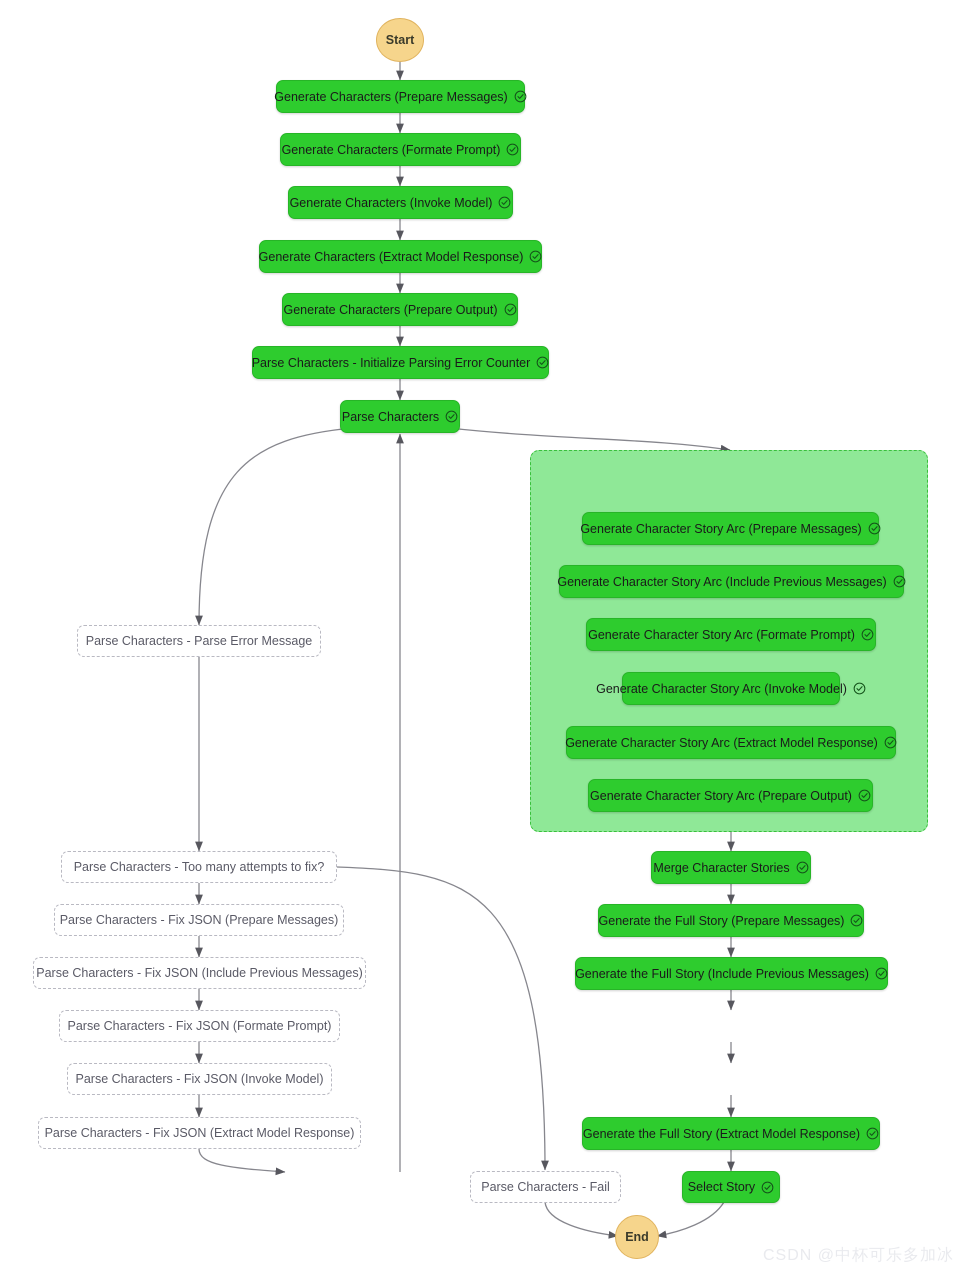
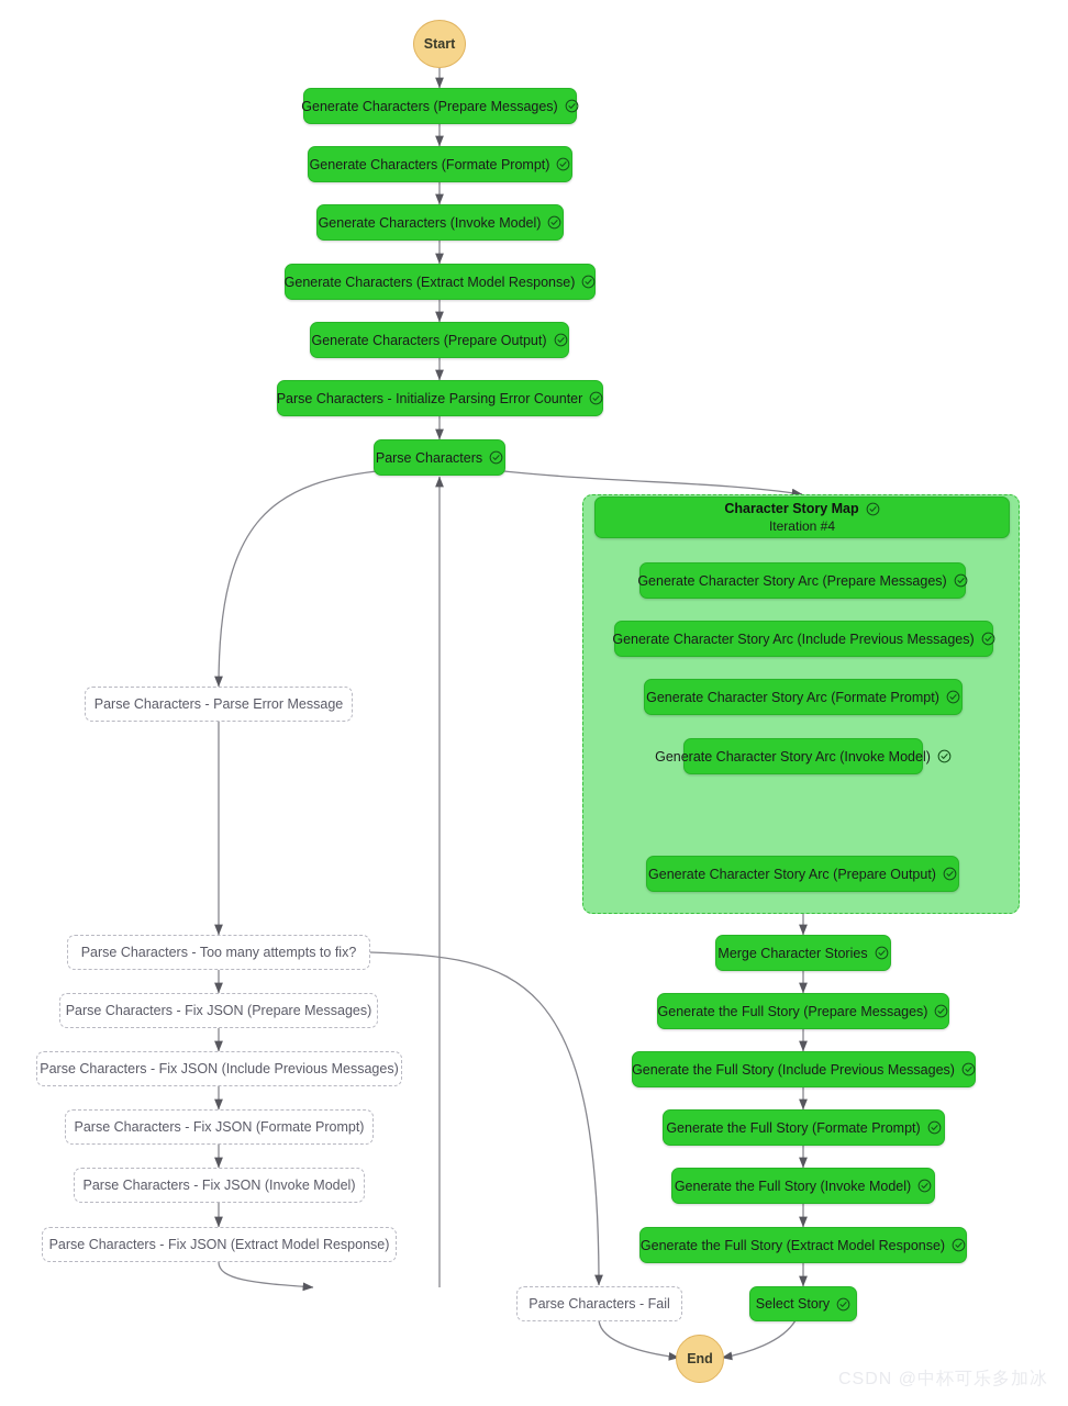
  Start
  End
  Generate Characters (Prepare Messages)
  Generate Characters (Formate Prompt)
  Generate Characters (Invoke Model)
  Generate Characters (Extract Model Response)
  Generate Characters (Prepare Output)
  Parse Characters - Initialize Parsing Error Counter
  Parse Characters
  Parse Characters - Parse Error Message
  Parse Characters - Too many attempts to fix?
  Parse Characters - Fix JSON (Prepare Messages)
  Parse Characters - Fix JSON (Include Previous Messages)
  Parse Characters - Fix JSON (Formate Prompt)
  Parse Characters - Fix JSON (Invoke Model)
  Parse Characters - Fix JSON (Extract Model Response)
  Parse Characters - Fail
+ Character Story Map
+ Iteration #4
  Generate Character Story Arc (Prepare Messages)
  Generate Character Story Arc (Include Previous Messages)
  Generate Character Story Arc (Formate Prompt)
  Generate Character Story Arc (Invoke Model)
- Generate Character Story Arc (Extract Model Response)
  Generate Character Story Arc (Prepare Output)
  Merge Character Stories
  Generate the Full Story (Prepare Messages)
  Generate the Full Story (Include Previous Messages)
+ Generate the Full Story (Formate Prompt)
+ Generate the Full Story (Invoke Model)
  Generate the Full Story (Extract Model Response)
  Select Story
